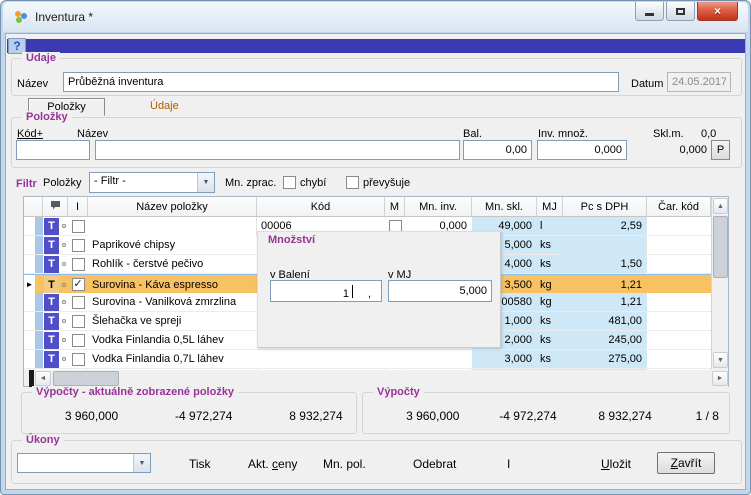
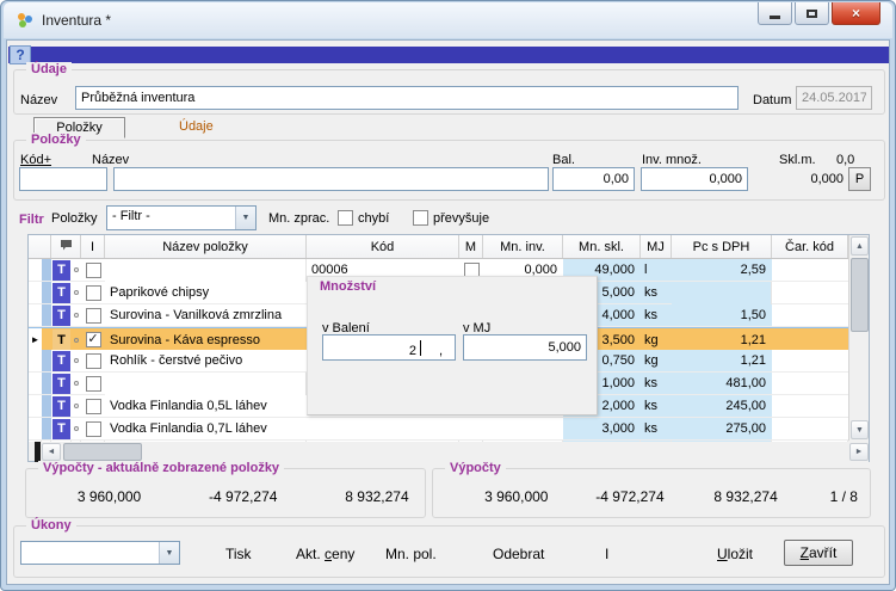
  Inventura *
  ×
  ?
  Údaje
  Název
  Průběžná inventura
  Datum
  24.05.2017
  Položky
  Údaje
  Položky
  Kód+
  Název
  Bal.
  Inv. množ.
  Skl.m.
  0,0
  0,00
  0,000
  0,000
  P
  Filtr
  Položky
  - Filtr -
  Mn. zprac.
  chybí
  převyšuje
  I
  Název položky
  Kód
  M
  Mn. inv.
  Mn. skl.
  MJ
  Pc s DPH
  Čar. kód
  T
  00006
  0,000
  49,000
  l
  2,59
  T
  Paprikové chipsy
  5,000
  ks
  T
- Rohlík - čerstvé pečivo
+ Surovina - Vanilková zmrzlina
  4,000
  ks
  1,50
  ►
  T
  ✓
  Surovina - Káva espresso
  3,500
  kg
  1,21
  T
- Surovina - Vanilková zmrzlina
+ Rohlík - čerstvé pečivo
- 00580
+ 0,750
  kg
  1,21
  T
- Šlehačka ve spreji
  1,000
  ks
  481,00
  T
  Vodka Finlandia 0,5L láhev
  2,000
  ks
  245,00
  T
  Vodka Finlandia 0,7L láhev
  3,000
  ks
  275,00
  Množství
  v Balení
- 1
+ 2
  ,
  v MJ
  5,000
  Výpočty - aktuálně zobrazené položky
  3 960,000
  -4 972,274
  8 932,274
  Výpočty
  3 960,000
  -4 972,274
  8 932,274
  1 / 8
  Úkony
  Tisk
  Akt. ceny
  Mn. pol.
  Odebrat
  I
  Uložit
  Zavřít
